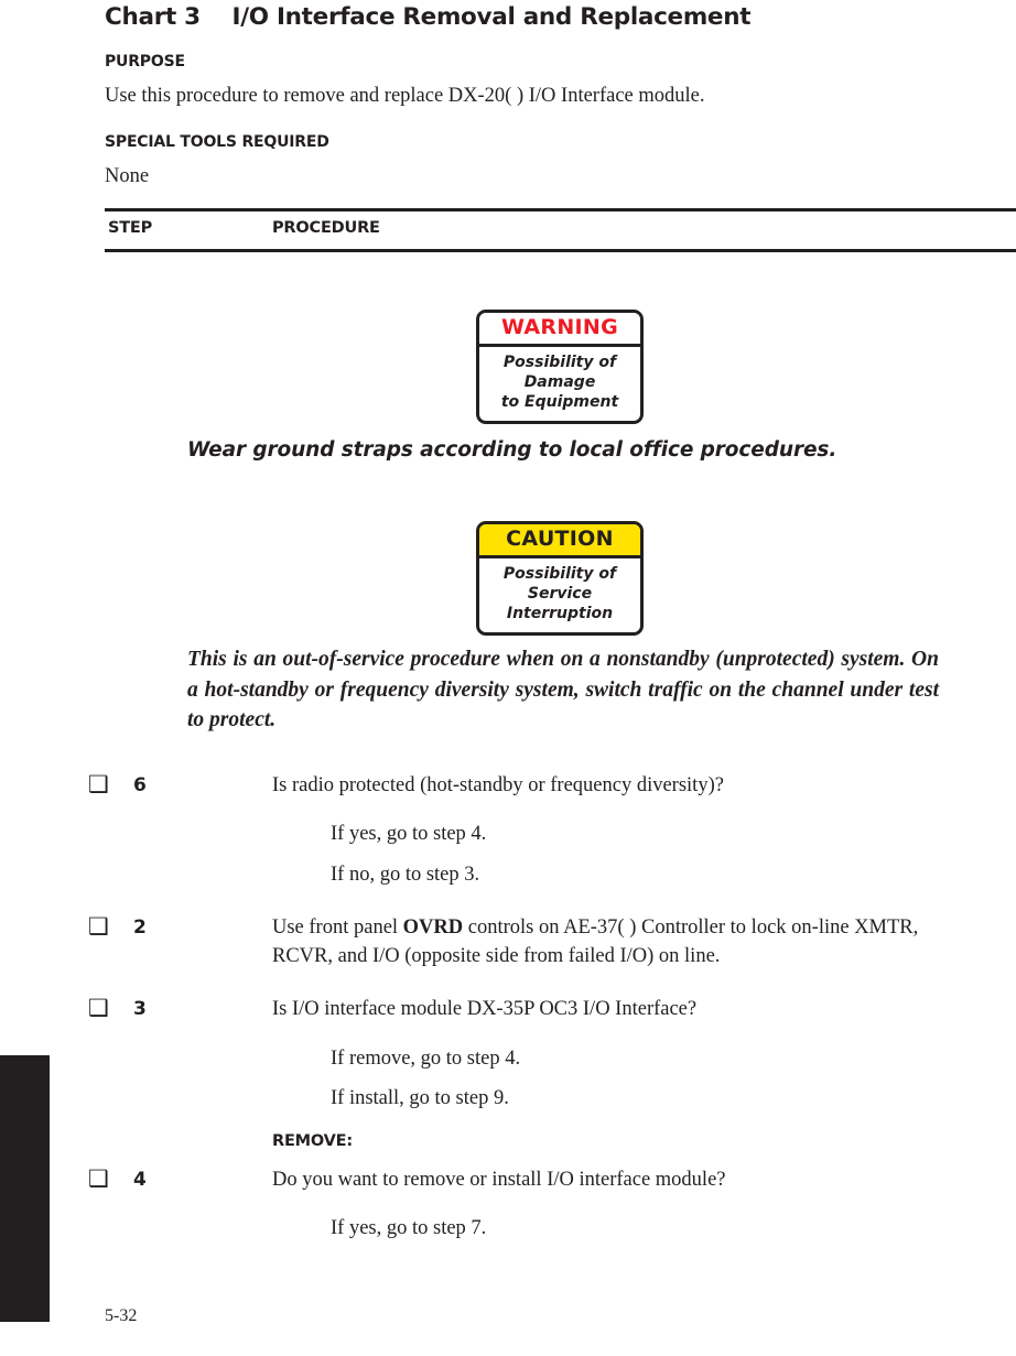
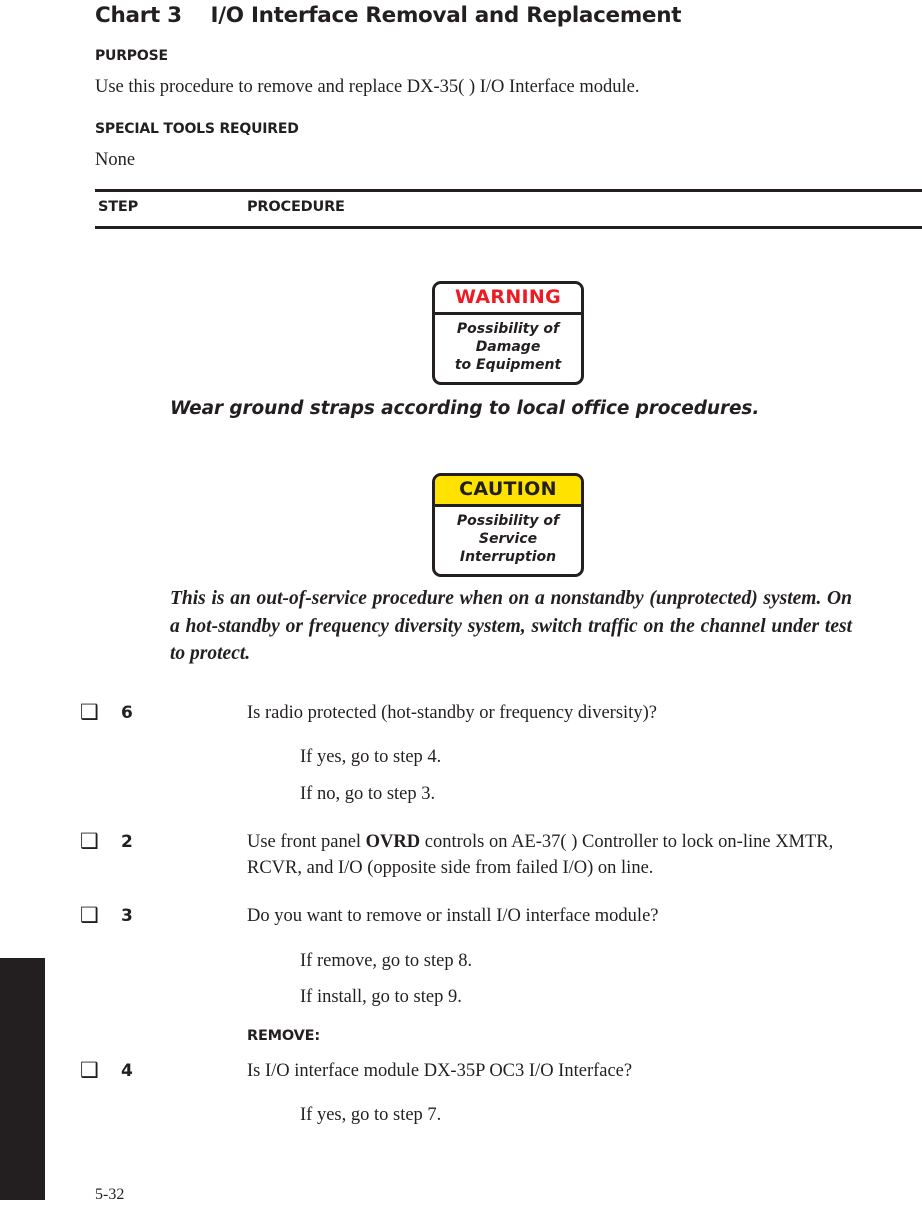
  Chart 3 I/O Interface Removal and Replacement
  PURPOSE
- Use this procedure to remove and replace DX-20( ) I/O Interface module.
+ Use this procedure to remove and replace DX-35( ) I/O Interface module.
  SPECIAL TOOLS REQUIRED
  None
  STEP
  PROCEDURE
  WARNING
  Possibility of
  Damage
  to Equipment
  Wear ground straps according to local office procedures.
  CAUTION
  Possibility of
  Service
  Interruption
  This is an out-of-service procedure when on a nonstandby (unprotected) system. On a hot-standby or frequency diversity system, switch traffic on the channel under test to protect.
  ❑
  6
  Is radio protected (hot-standby or frequency diversity)?
  If yes, go to step 4.
  If no, go to step 3.
  ❑
  2
  Use front panel OVRD controls on AE-37( ) Controller to lock on-line XMTR, RCVR, and I/O (opposite side from failed I/O) on line.
  ❑
  3
- Is I/O interface module DX-35P OC3 I/O Interface?
+ Do you want to remove or install I/O interface module?
- If remove, go to step 4.
+ If remove, go to step 8.
  If install, go to step 9.
  REMOVE:
  ❑
  4
- Do you want to remove or install I/O interface module?
+ Is I/O interface module DX-35P OC3 I/O Interface?
  If yes, go to step 7.
  5-32
